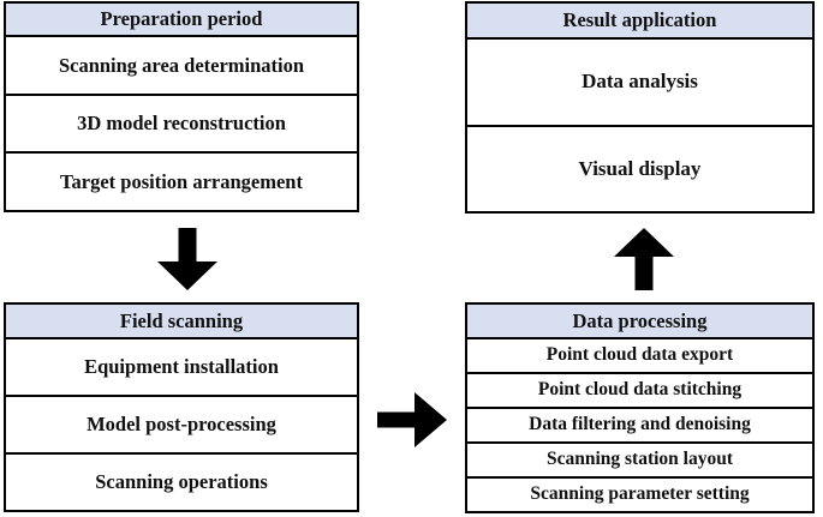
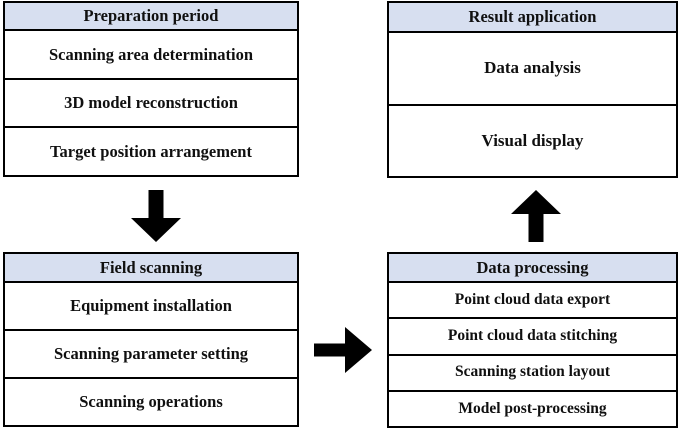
  Preparation period
  Scanning area determination
  3D model reconstruction
  Target position arrangement
  Result application
  Data analysis
  Visual display
  Field scanning
  Equipment installation
- Model post-processing
+ Scanning parameter setting
  Scanning operations
  Data processing
  Point cloud data export
  Point cloud data stitching
- Data filtering and denoising
  Scanning station layout
- Scanning parameter setting
+ Model post-processing
